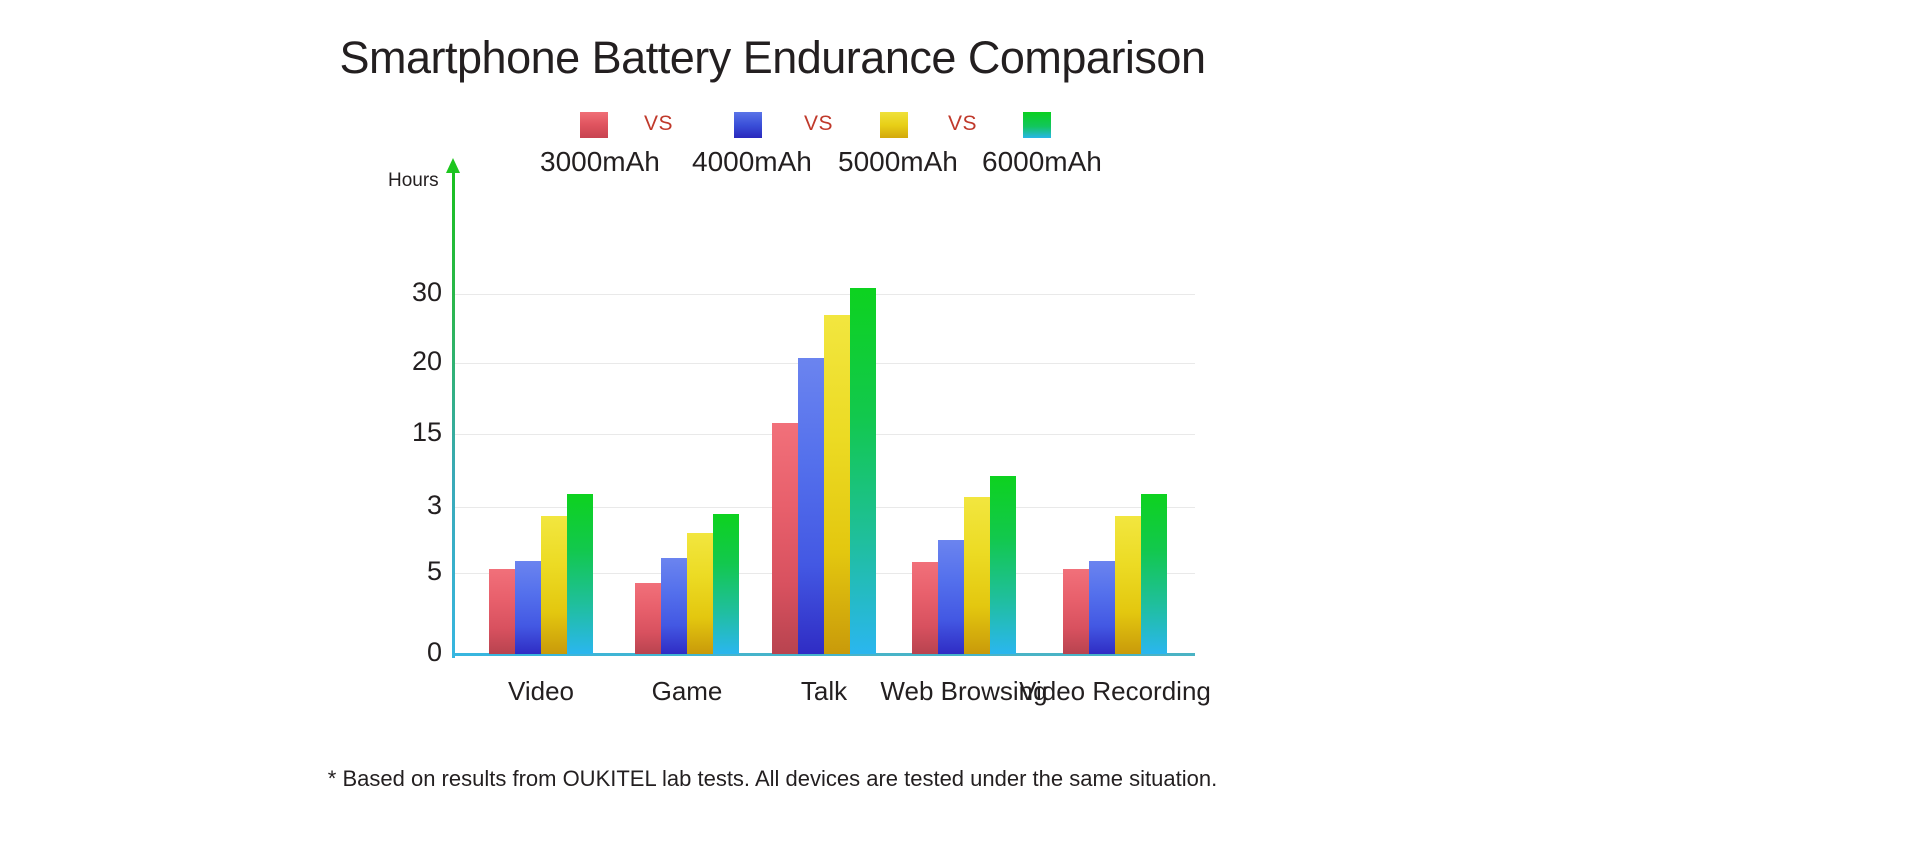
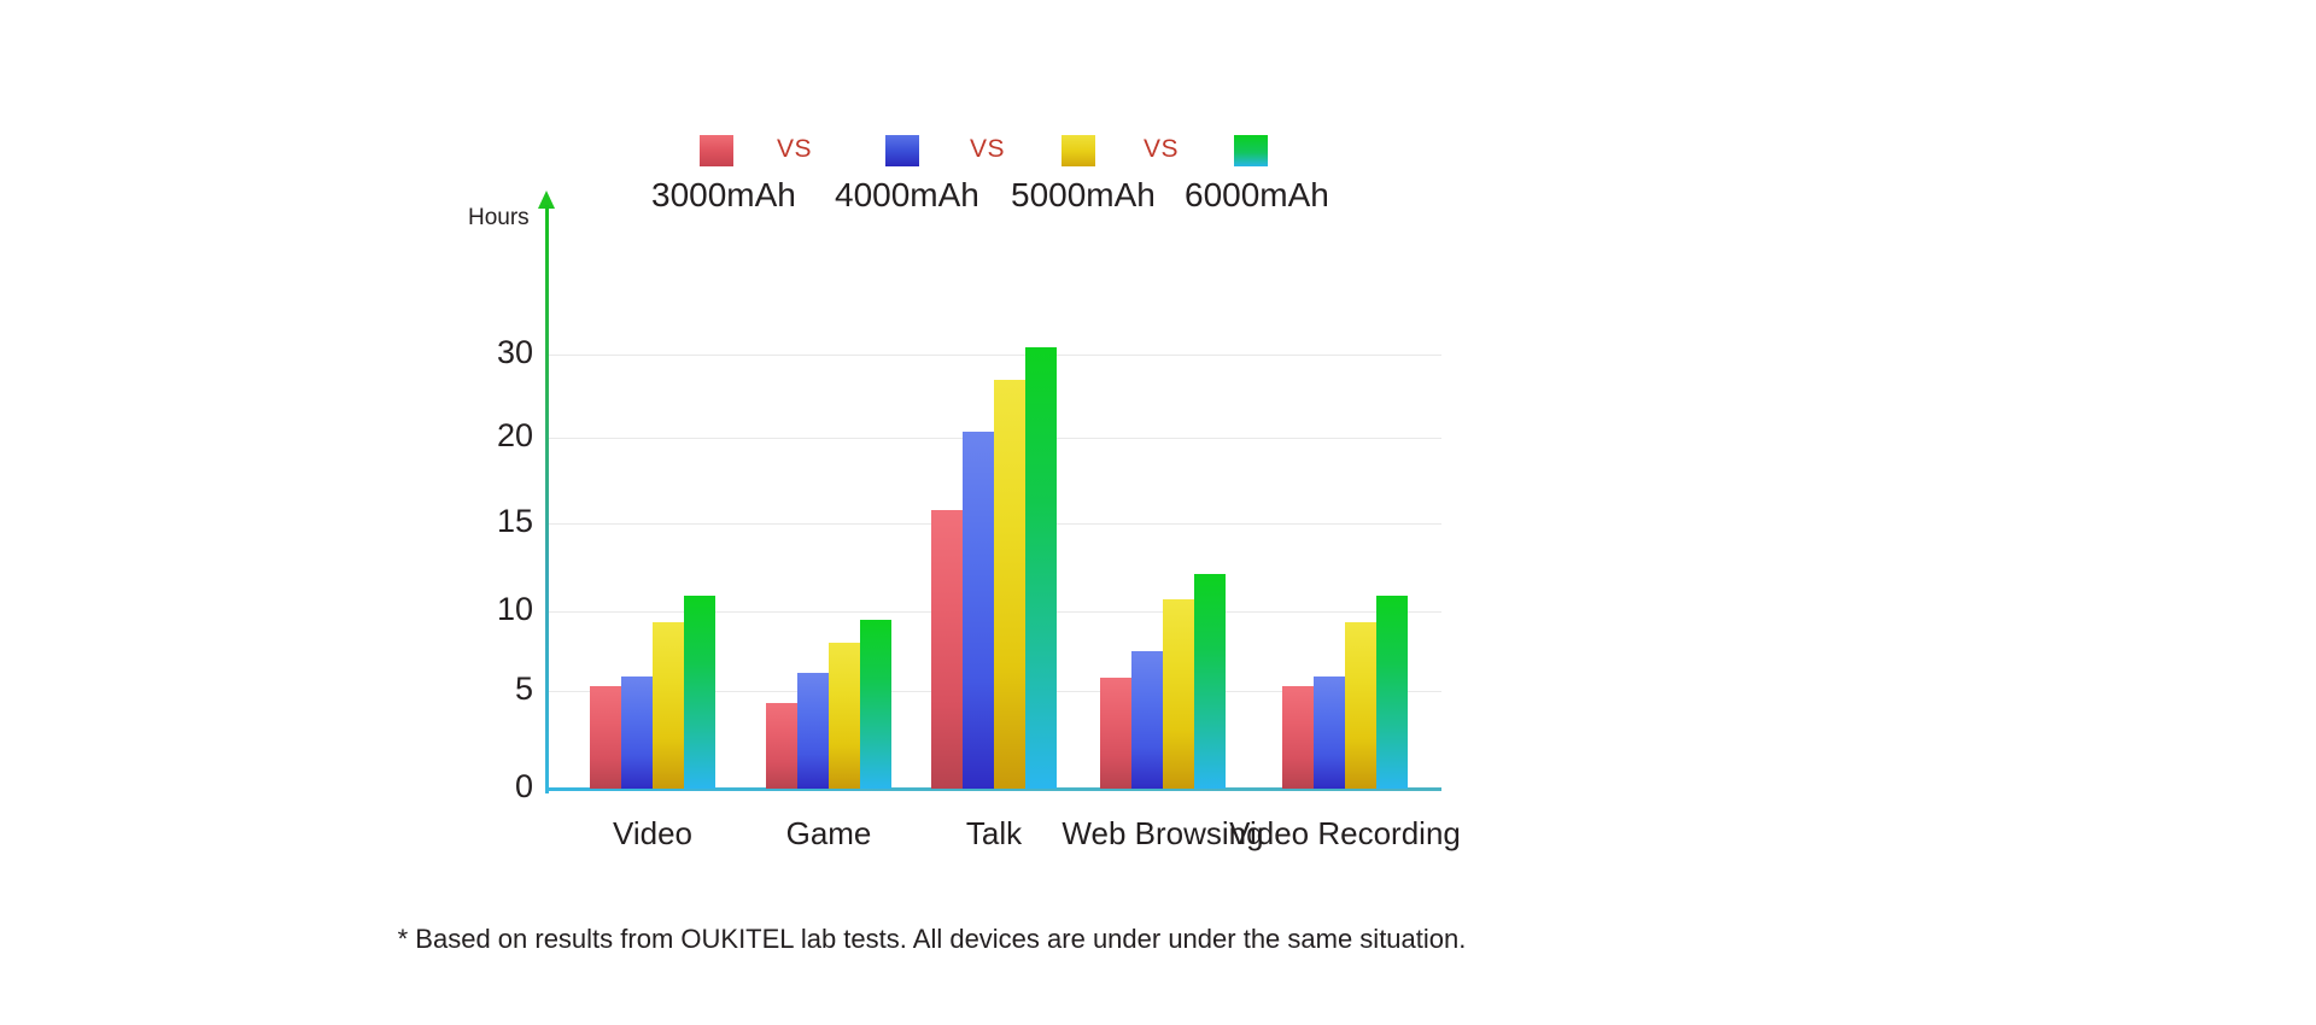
- Smartphone Battery Endurance Comparison
  VS
  VS
  VS
  3000mAh
  4000mAh
  5000mAh
  6000mAh
  Hours
  0
  5
- 3
+ 10
  15
  20
  30
  Video
  Game
  Talk
  Web Browsing
  Video Recording
- * Based on results from OUKITEL lab tests. All devices are tested under the same situation.
+ * Based on results from OUKITEL lab tests. All devices are under under the same situation.
